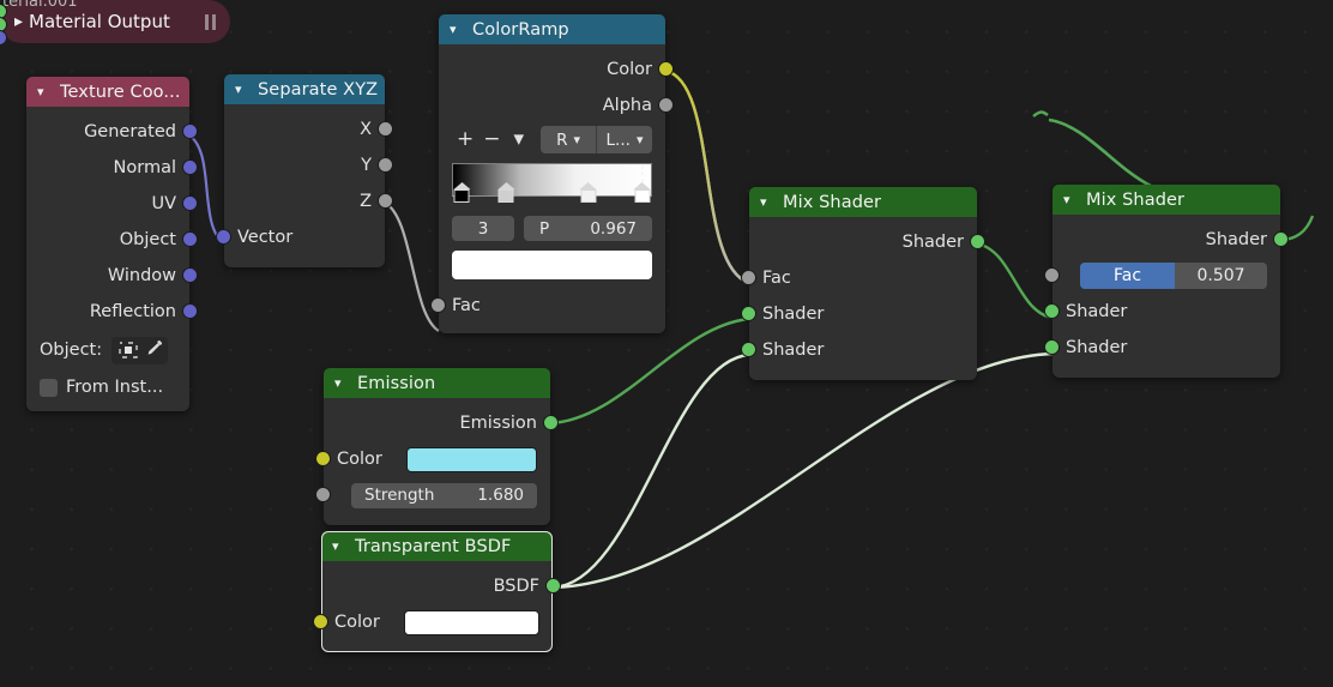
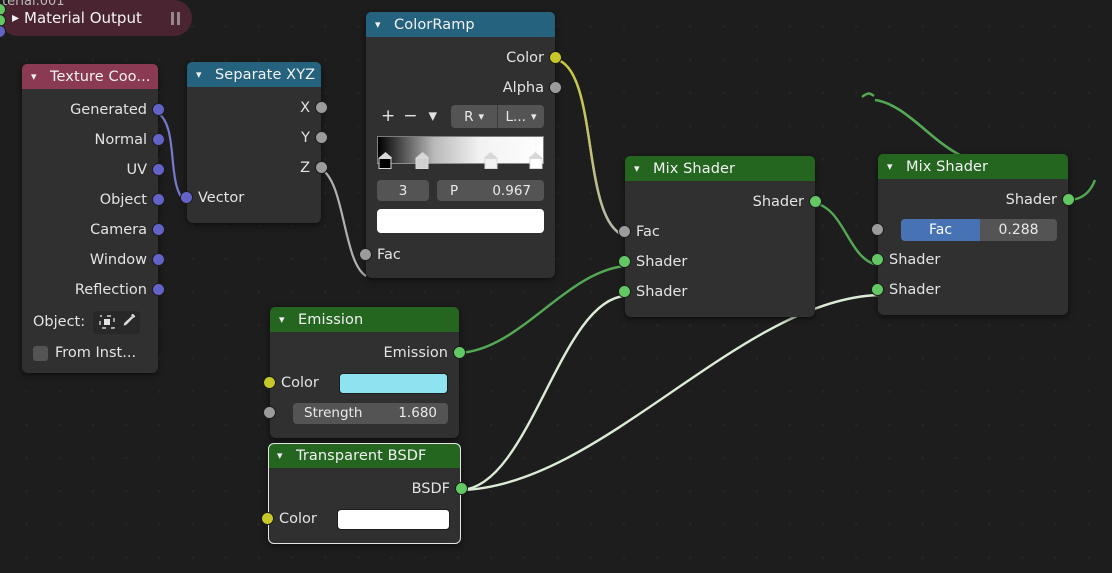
  terial.001
  ▾
  Texture Coo...
  Generated
  Normal
  UV
  Object
+ Camera
  Window
  Reflection
  Object:
  From Inst...
  ▾
  Separate XYZ
  X
  Y
  Z
  Vector
  ▾
  ColorRamp
  Color
  Alpha
  +
  −
  ▾
  R
  ▾
  L...
  ▾
  3
  P
  0.967
  Fac
  ▾
  Emission
  Emission
  Color
  Strength
  1.680
  ▾
  Transparent BSDF
  BSDF
  Color
  ▾
  Mix Shader
  Shader
  Fac
  Shader
  Shader
  ▾
  Mix Shader
  Shader
  Fac
- 0.507
+ 0.288
  Shader
  Shader
  ▸
  Material Output
